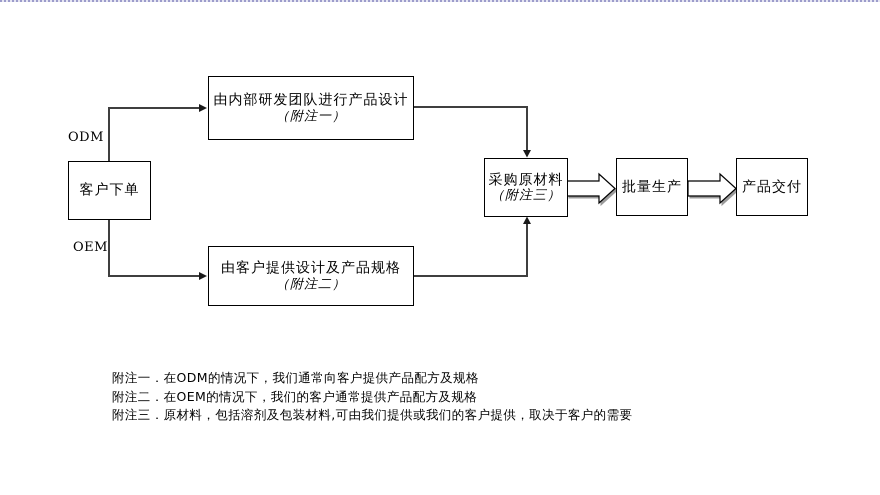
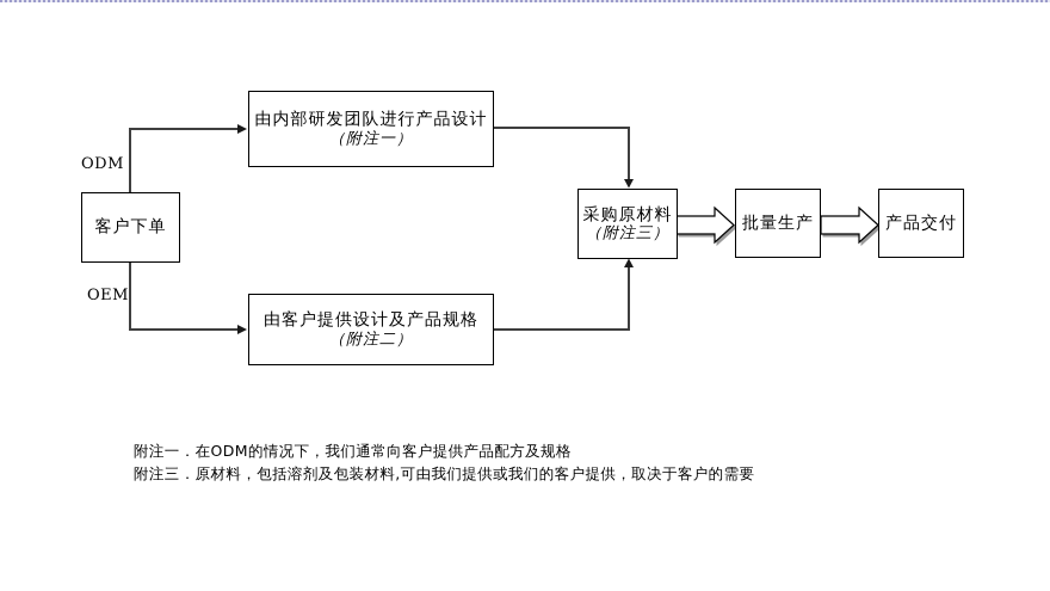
  ODM
  OEM
  客户下单
  由内部研发团队进行产品设计
  （附注一）
  由客户提供设计及产品规格
  （附注二）
  采购原材料
  （附注三）
  批量生产
  产品交付
  附注一．在ODM的情况下，我们通常向客户提供产品配方及规格
- 附注二．在OEM的情况下，我们的客户通常提供产品配方及规格
  附注三．原材料，包括溶剂及包装材料,可由我们提供或我们的客户提供，取决于客户的需要
